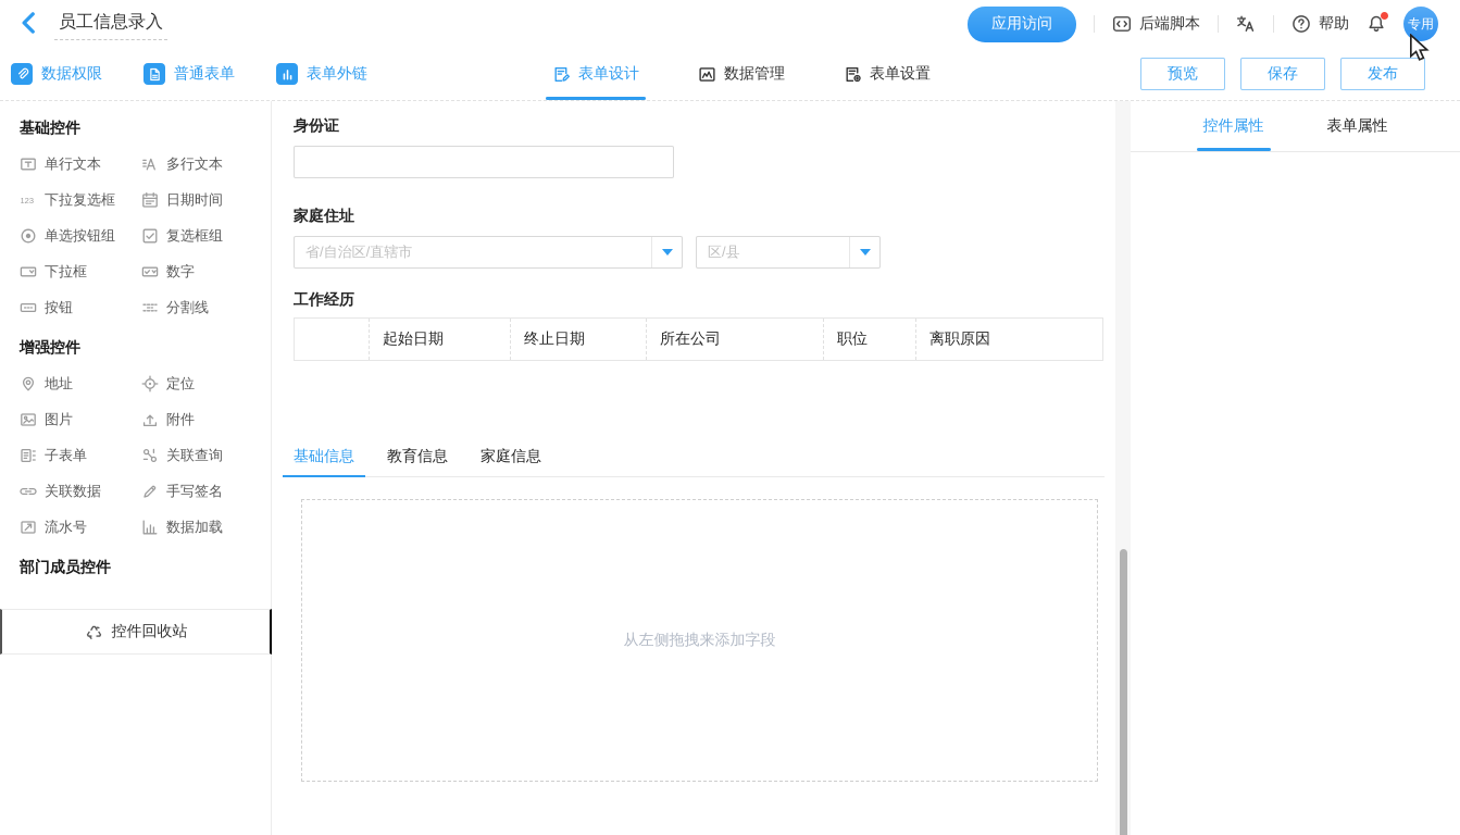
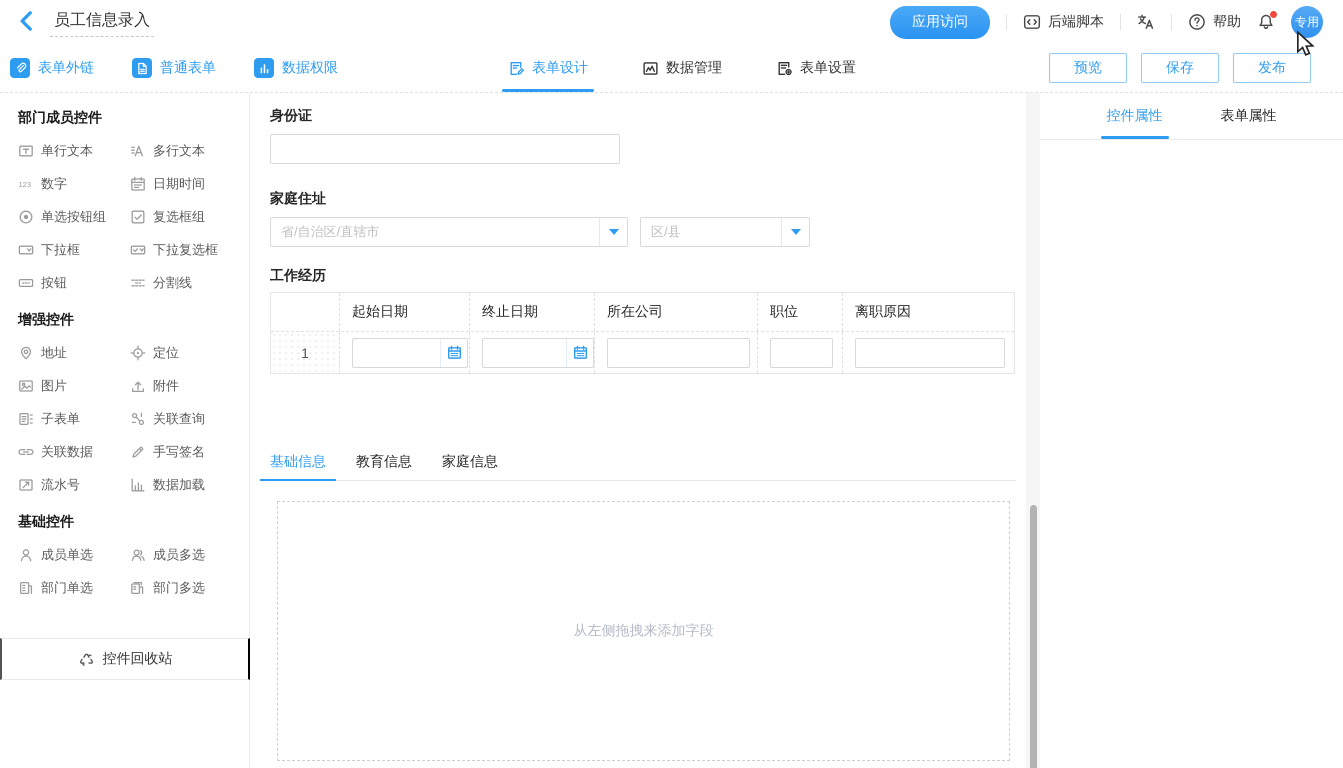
  员工信息录入
  应用访问
  后端脚本
  帮助
  专用
- 数据权限
+ 表单外链
  普通表单
- 表单外链
+ 数据权限
  表单设计
  数据管理
  表单设置
  预览
  保存
  发布
- 基础控件
+ 部门成员控件
  单行文本
  多行文本
  123
- 下拉复选框
+ 数字
  日期时间
  单选按钮组
  复选框组
  下拉框
- 数字
+ 下拉复选框
  按钮
  分割线
  增强控件
  地址
  定位
  图片
  附件
  子表单
  关联查询
  关联数据
  手写签名
  流水号
  数据加载
- 部门成员控件
+ 基础控件
+ 成员单选
+ 成员多选
+ 部门单选
+ 部门多选
  控件回收站
  身份证
  家庭住址
  省/自治区/直辖市
  区/县
  工作经历
  起始日期
  终止日期
  所在公司
  职位
  离职原因
+ 1
  基础信息
  教育信息
  家庭信息
  从左侧拖拽来添加字段
  控件属性
  表单属性
